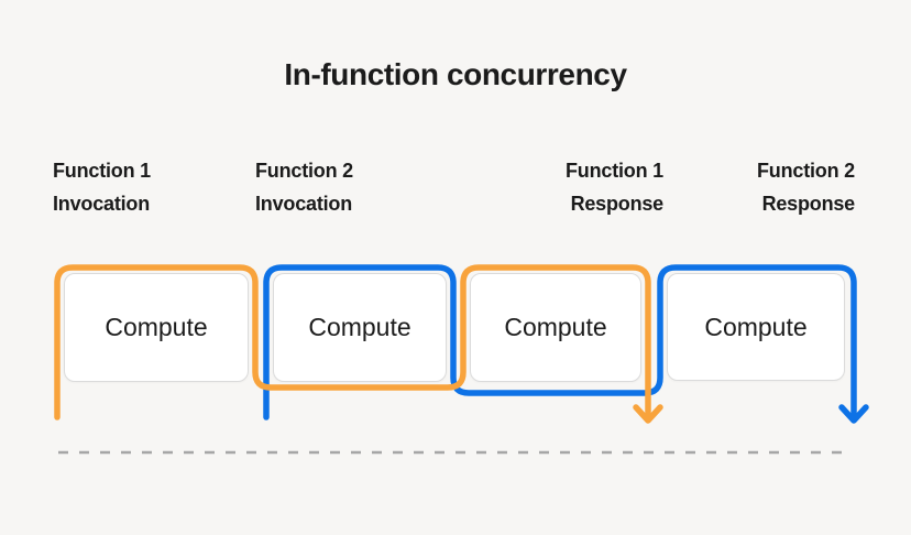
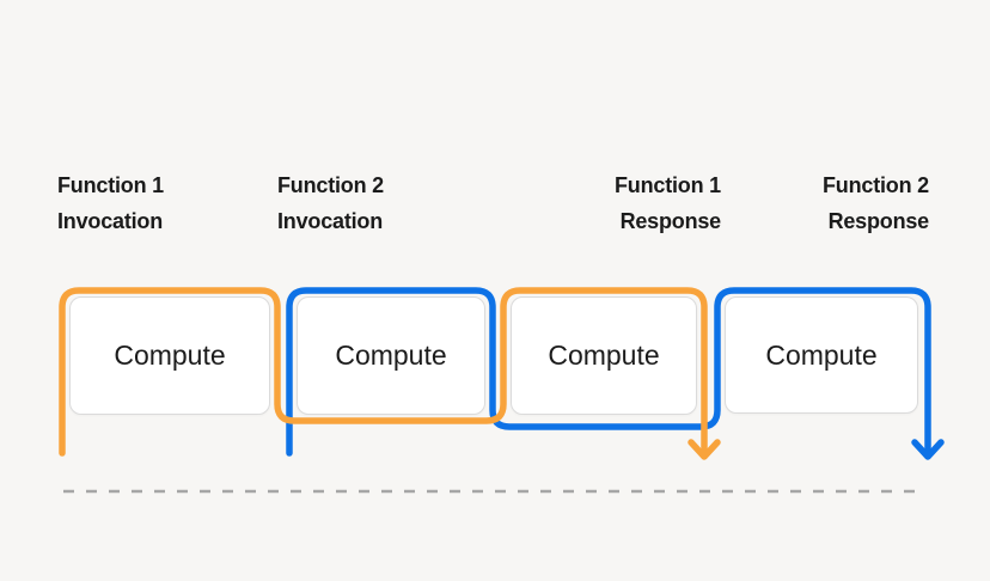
- In-function concurrency
  Function 1
  Invocation
  Function 2
  Invocation
  Function 1
  Response
  Function 2
  Response
  Compute
  Compute
  Compute
  Compute
